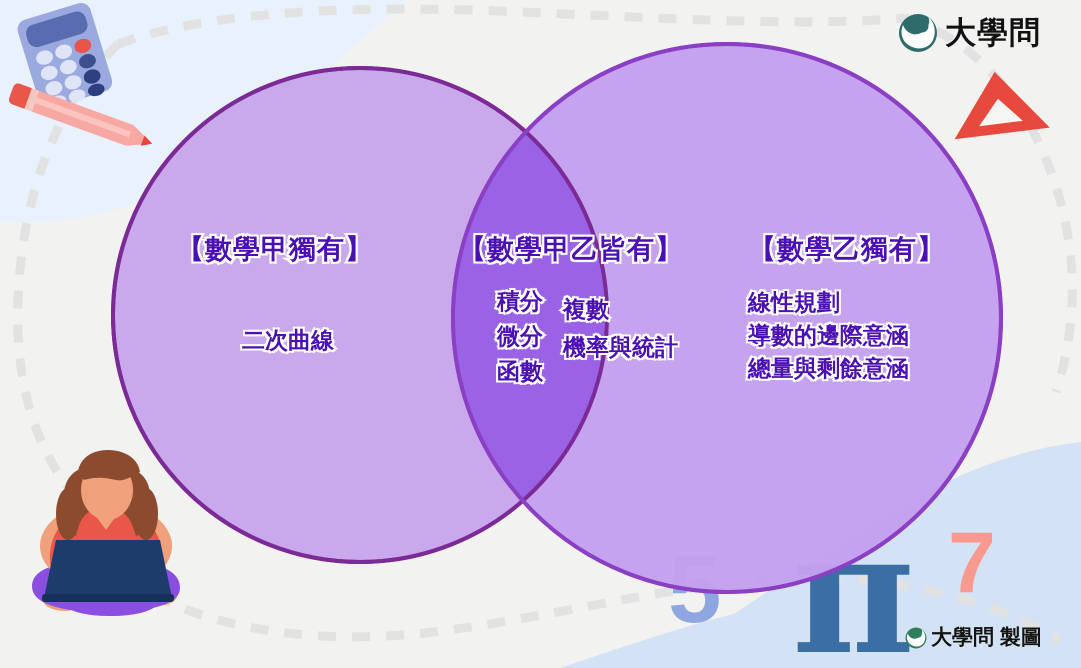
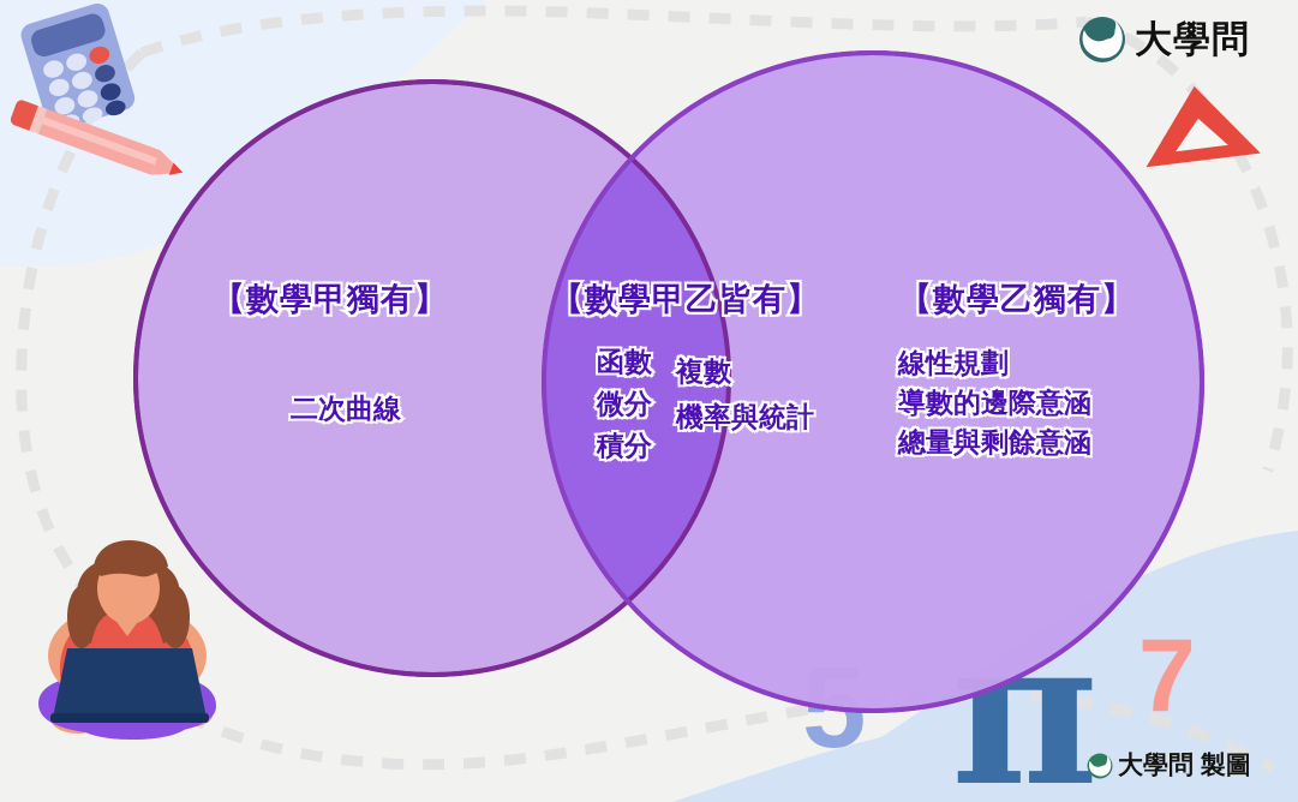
  7
  π
  【數學甲獨有】
  二次曲線
  【數學甲乙皆有】
- 積分
+ 函數
  微分
- 函數
+ 積分
  複數
  機率與統計
  【數學乙獨有】
  線性規劃
  導數的邊際意涵
  總量與剩餘意涵
  大學問
  大學問 製圖
